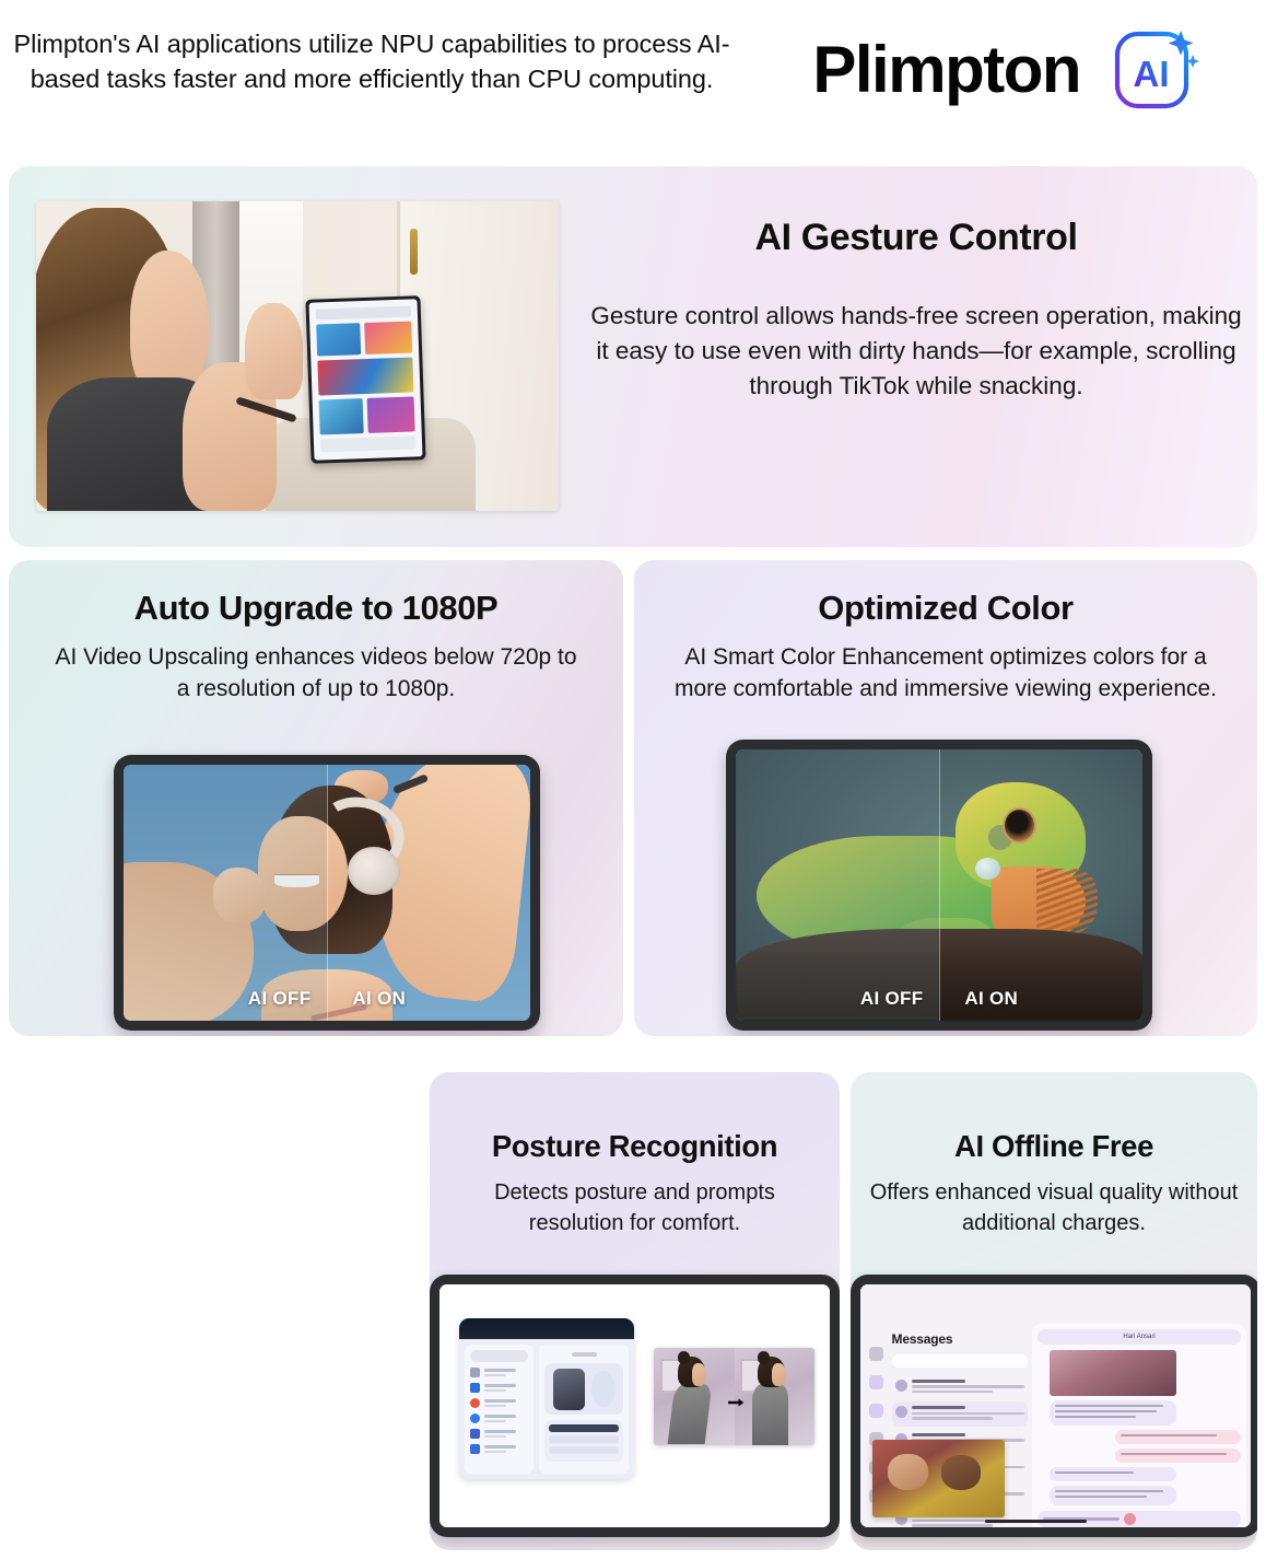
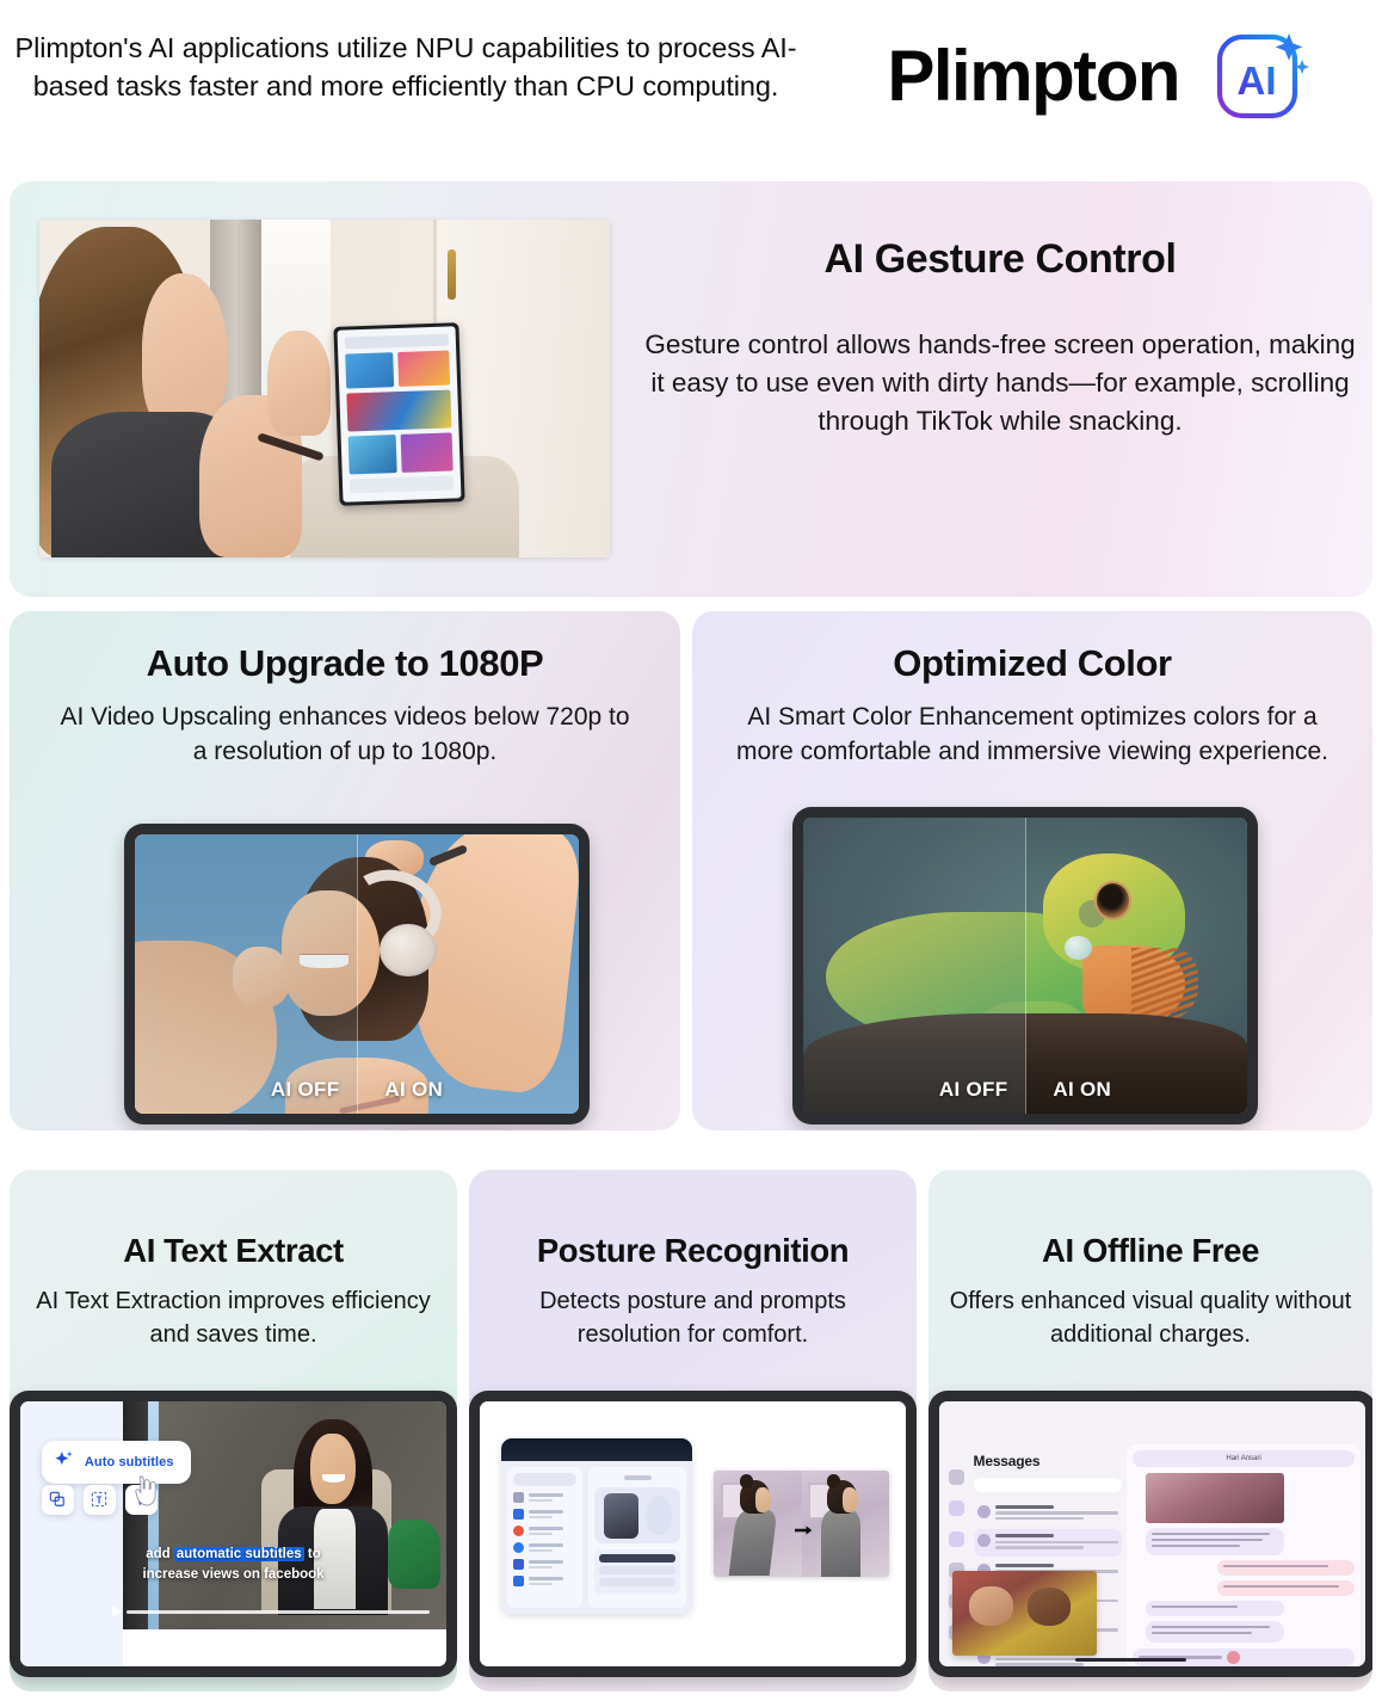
  Plimpton's AI applications utilize NPU capabilities to process AI-based tasks faster and more efficiently than CPU computing.
  Plimpton
  AI
  AI Gesture Control
  Gesture control allows hands-free screen operation, making it easy to use even with dirty hands—for example, scrolling through TikTok while snacking.
  Auto Upgrade to 1080P
  AI Video Upscaling enhances videos below 720p to a resolution of up to 1080p.
  AI OFF
  AI ON
  Optimized Color
  AI Smart Color Enhancement optimizes colors for a more comfortable and immersive viewing experience.
  AI OFF
  AI ON
+ AI Text Extract
+ AI Text Extraction improves efficiency and saves time.
+ Auto subtitles
+ T
+ add automatic subtitles to
+ increase views on facebook
  Posture Recognition
  Detects posture and prompts resolution for comfort.
  AI Offline Free
  Offers enhanced visual quality without additional charges.
  Messages
